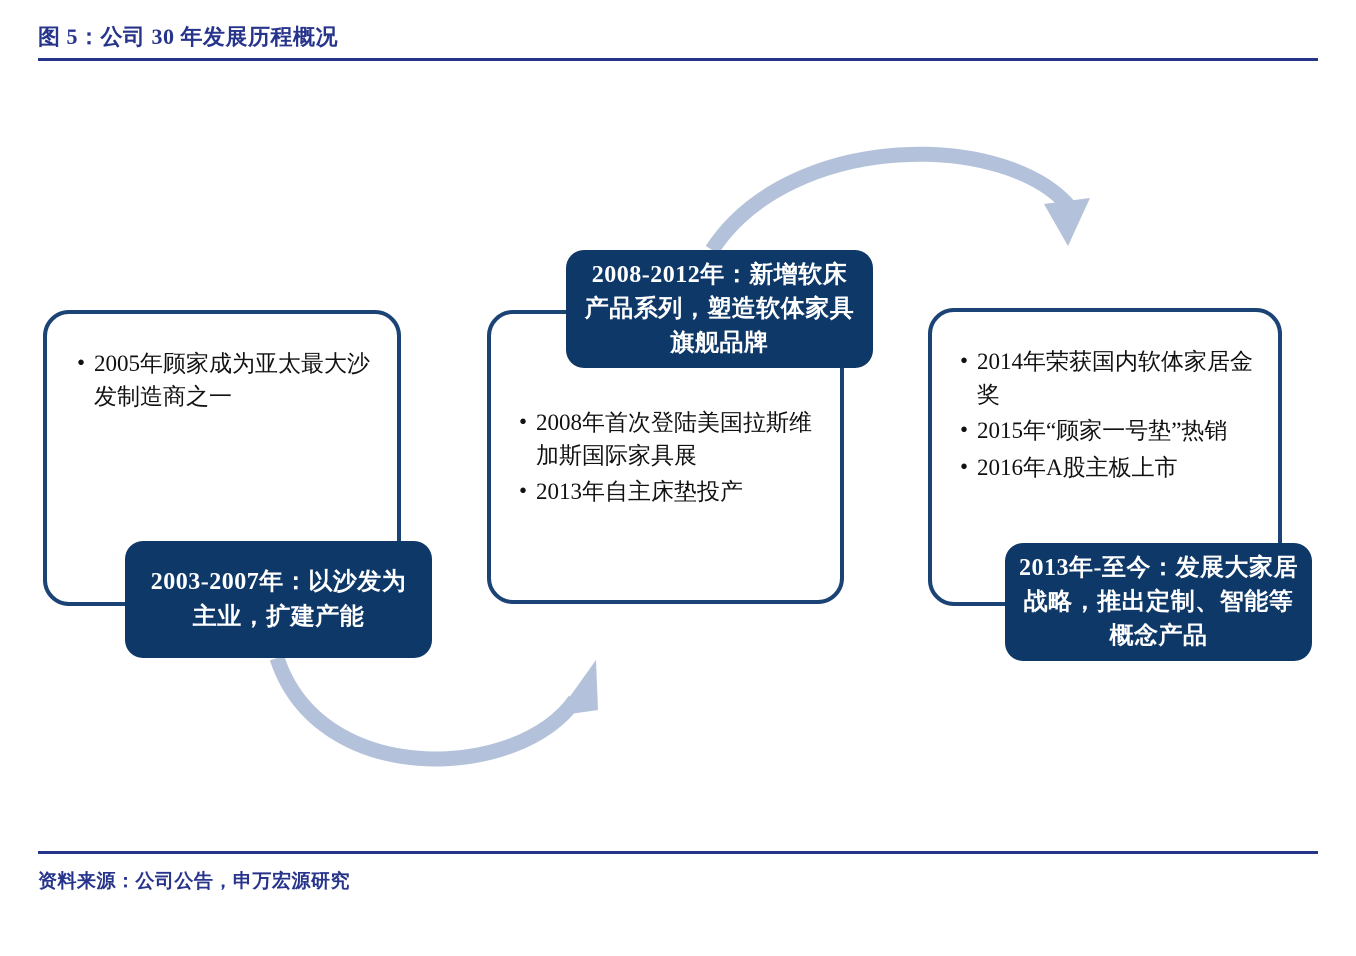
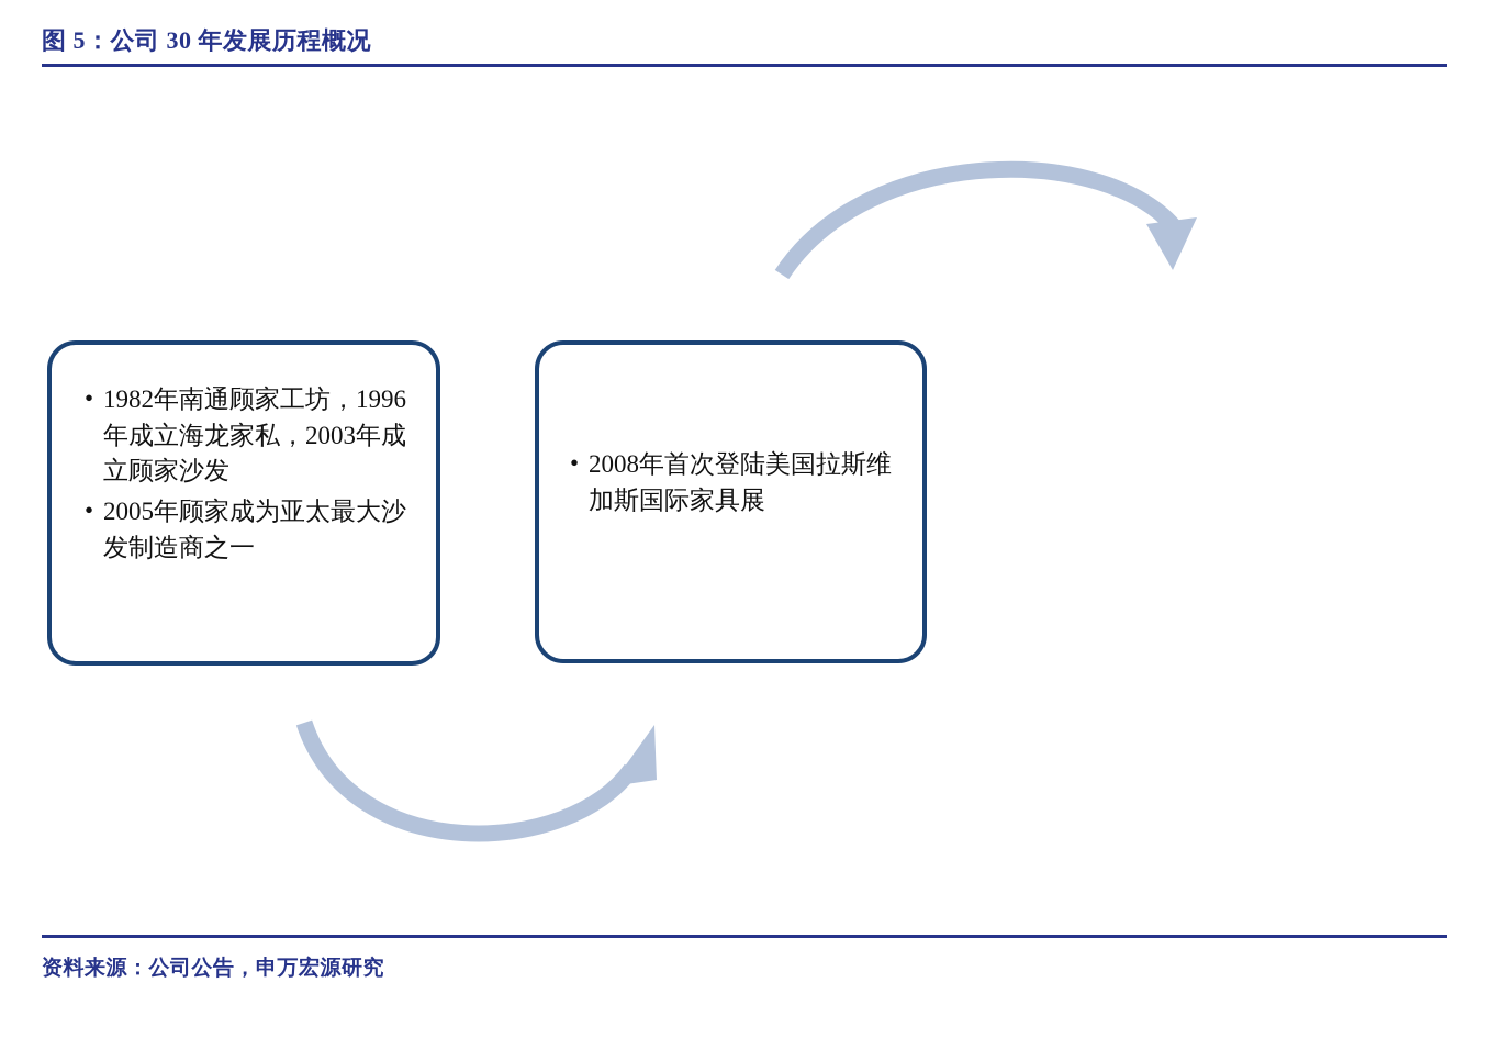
  图 5：公司 30 年发展历程概况
+ 1982年南通顾家工坊，1996年成立海龙家私，2003年成立顾家沙发
  2005年顾家成为亚太最大沙发制造商之一
  2008年首次登陆美国拉斯维加斯国际家具展
- 2013年自主床垫投产
- 2014年荣获国内软体家居金奖
- 2015年“顾家一号垫”热销
- 2016年A股主板上市
- 2003-2007年：以沙发为主业，扩建产能
- 2008-2012年：新增软床产品系列，塑造软体家具旗舰品牌
- 2013年-至今：发展大家居战略，推出定制、智能等概念产品
  资料来源：公司公告，申万宏源研究
